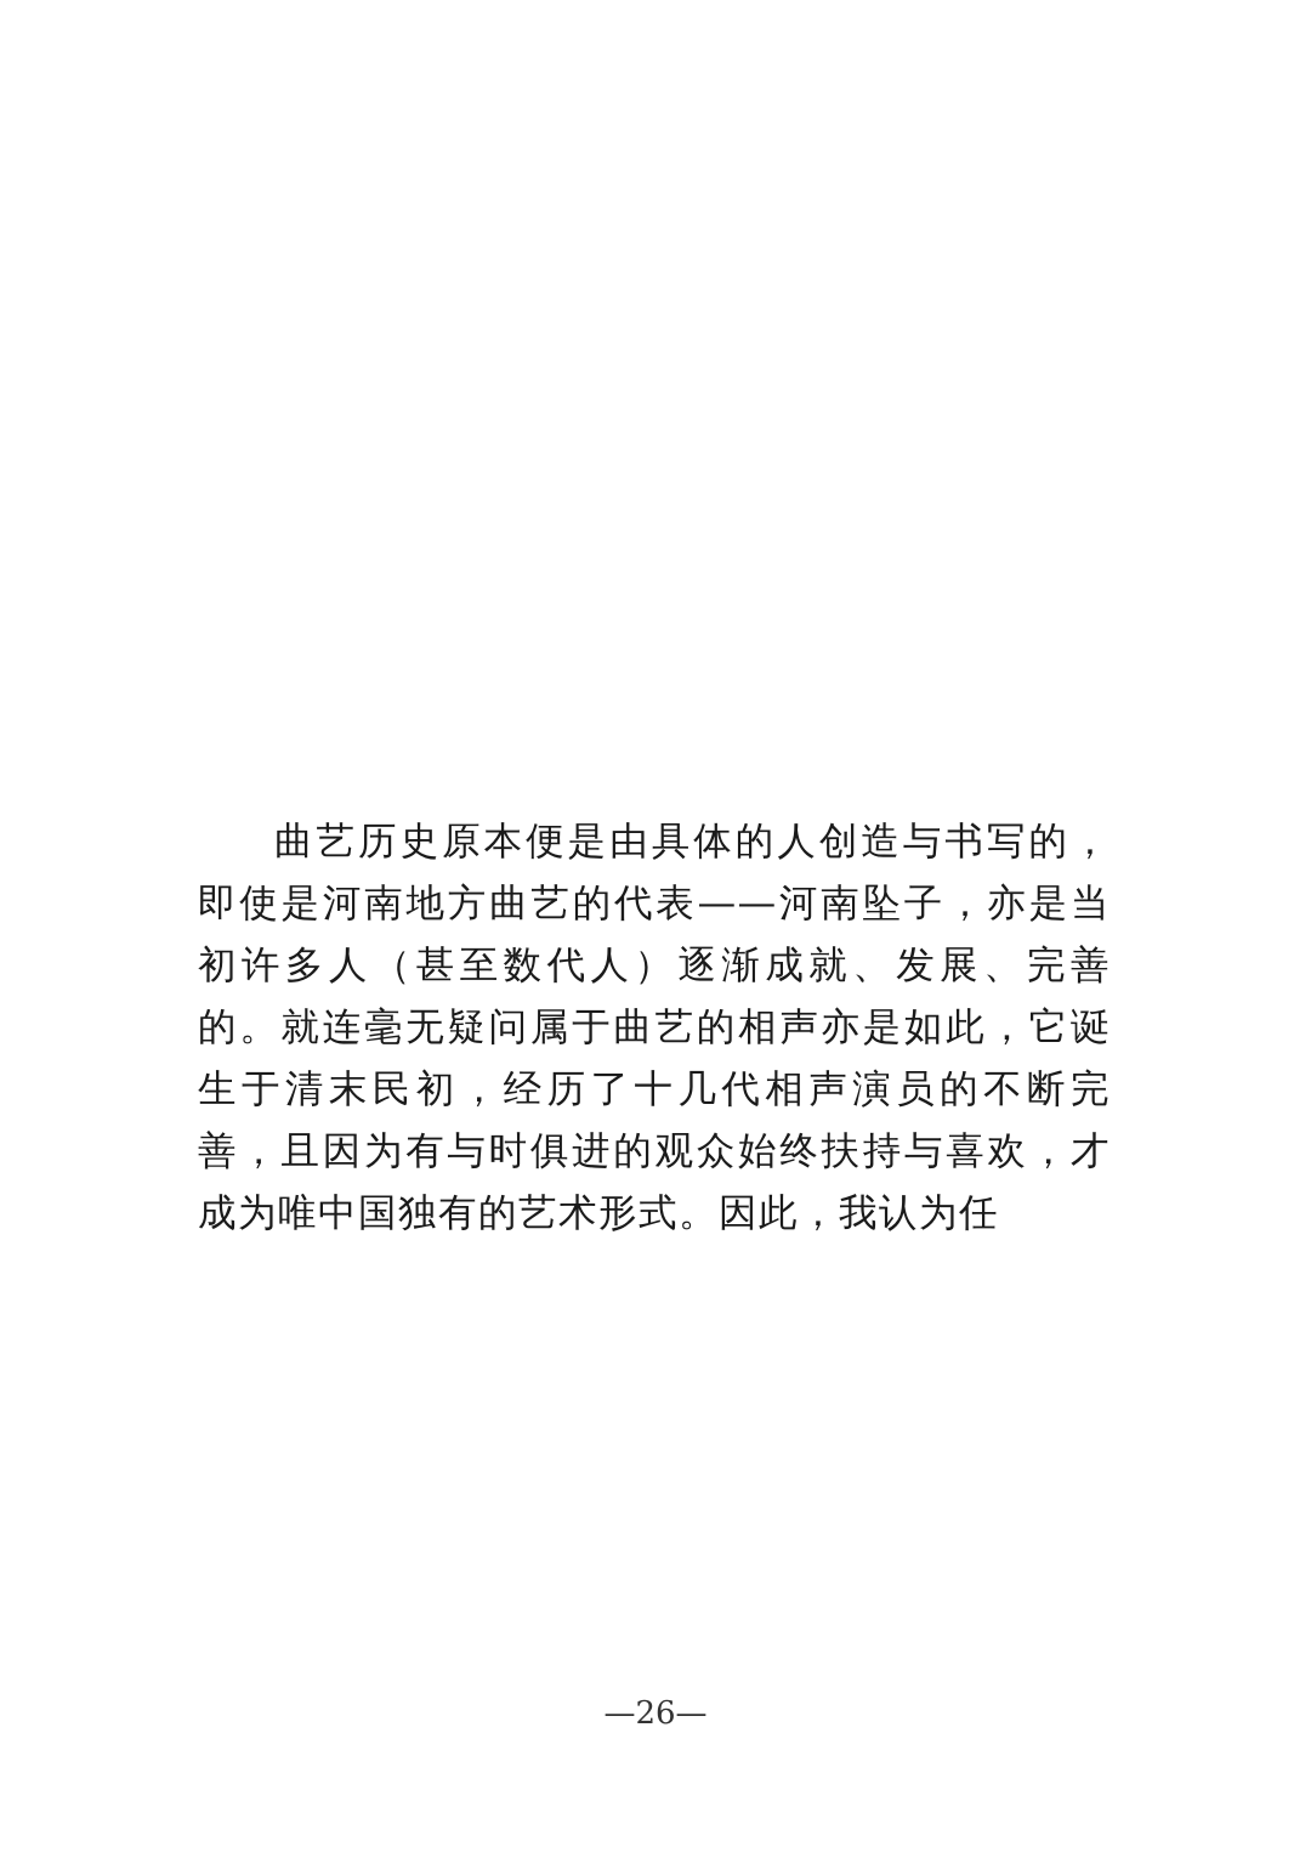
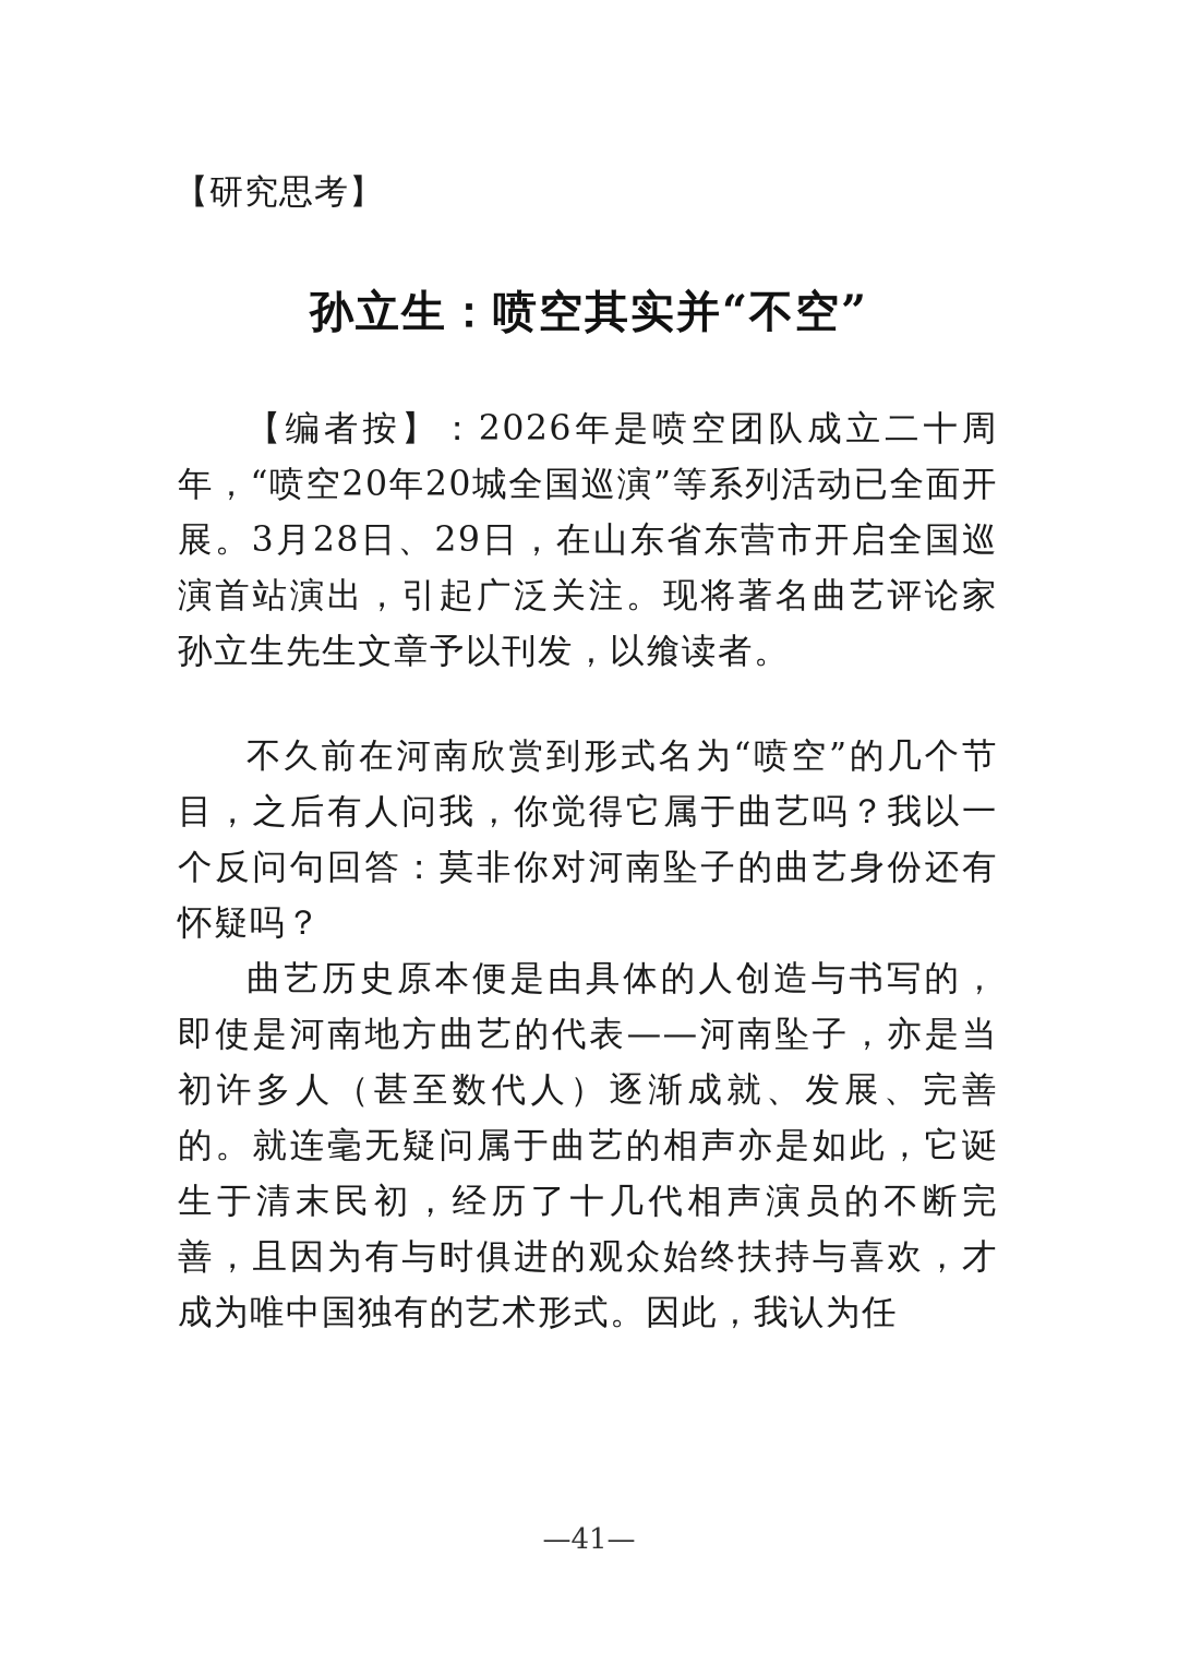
+ 【研究思考】
+ 孙立生：喷空其实并“不空”
+ 【编者按】：2026年是喷空团队成立二十周年，“喷空20年20城全国巡演”等系列活动已全面开展。3月28日、29日，在山东省东营市开启全国巡演首站演出，引起广泛关注。现将著名曲艺评论家孙立生先生文章予以刊发，以飨读者。
+ 不久前在河南欣赏到形式名为“喷空”的几个节目，之后有人问我，你觉得它属于曲艺吗？我以一个反问句回答：莫非你对河南坠子的曲艺身份还有怀疑吗？
  曲艺历史原本便是由具体的人创造与书写的，即使是河南地方曲艺的代表——河南坠子，亦是当初许多人（甚至数代人）逐渐成就、发展、完善的。就连毫无疑问属于曲艺的相声亦是如此，它诞生于清末民初，经历了十几代相声演员的不断完善，且因为有与时俱进的观众始终扶持与喜欢，才成为唯中国独有的艺术形式。因此，我认为任
- —26—
+ —41—
